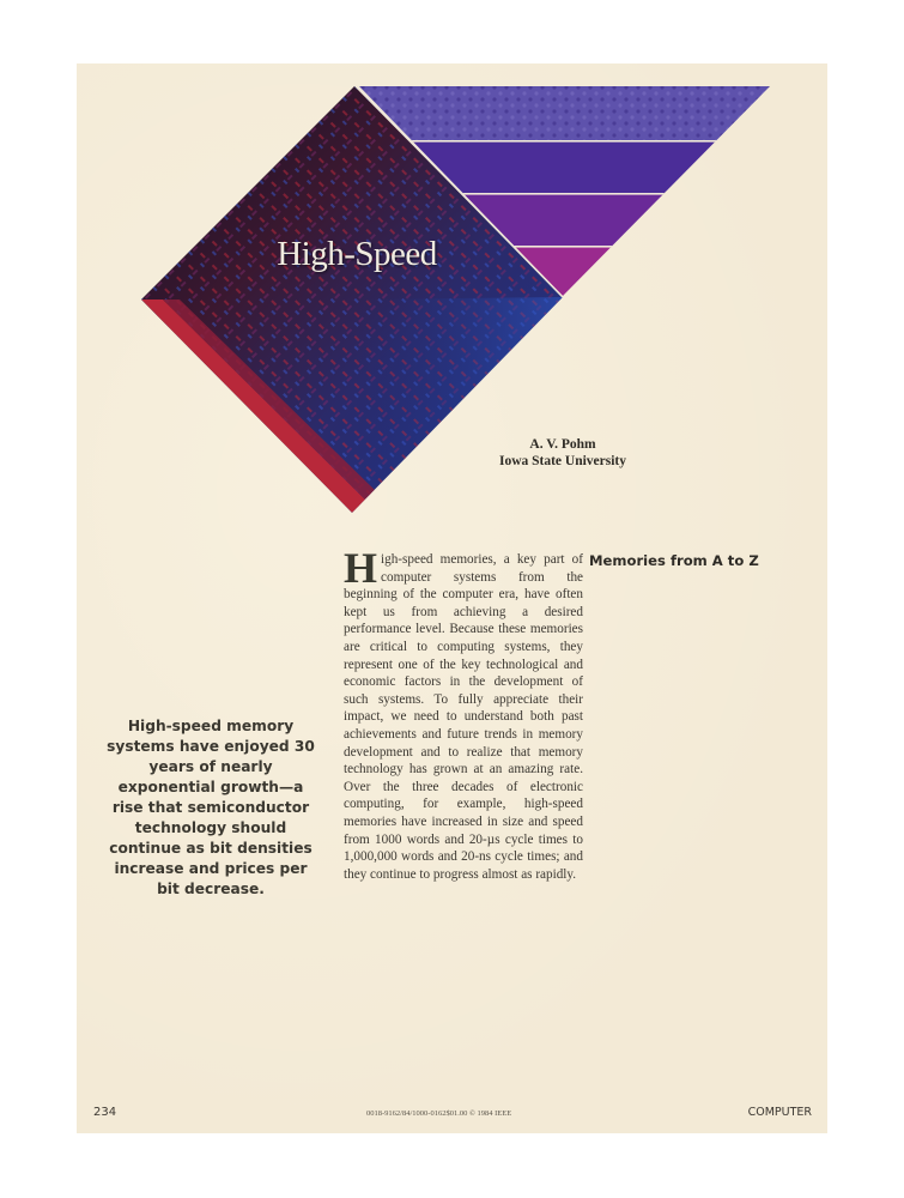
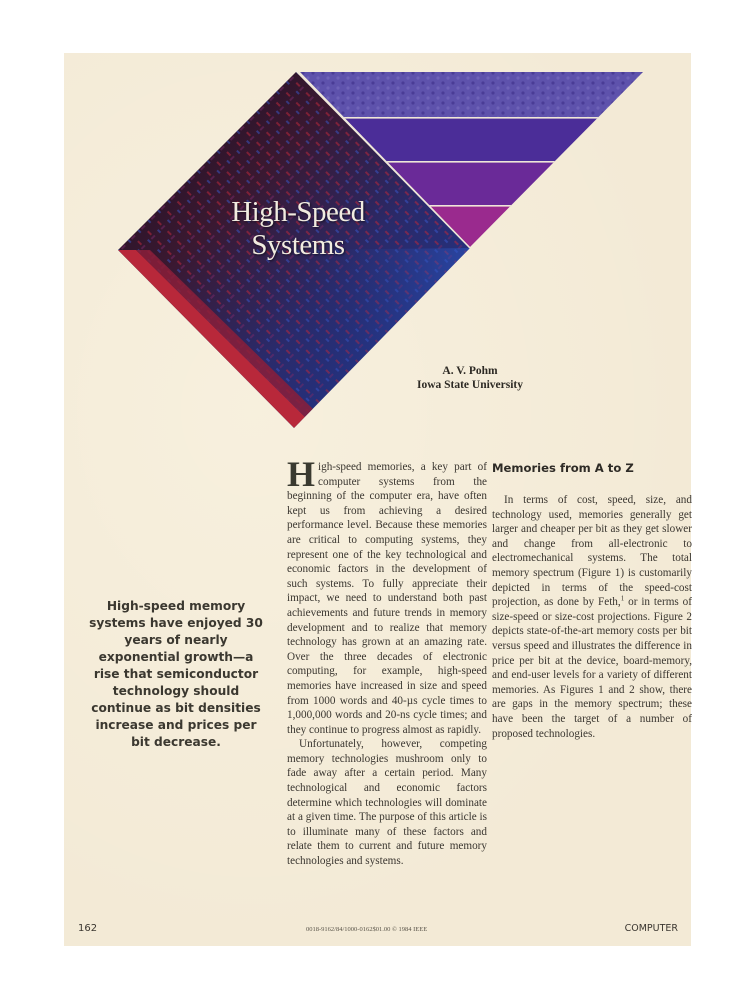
  High-Speed
+ Systems
  A. V. Pohm
  Iowa State University
  High-speed memory systems have enjoyed 30 years of nearly exponential growth—a rise that semiconductor technology should continue as bit densities increase and prices per bit decrease.
  H
- igh-speed memories, a key part of computer systems from the beginning of the computer era, have often kept us from achieving a desired performance level. Because these memories are critical to computing systems, they represent one of the key technological and economic factors in the development of such systems. To fully appreciate their impact, we need to understand both past achievements and future trends in memory development and to realize that memory technology has grown at an amazing rate. Over the three decades of electronic computing, for example, high-speed memories have increased in size and speed from 1000 words and 20-µs cycle times to 1,000,000 words and 20-ns cycle times; and they continue to progress almost as rapidly.
+ igh-speed memories, a key part of computer systems from the beginning of the computer era, have often kept us from achieving a desired performance level. Because these memories are critical to computing systems, they represent one of the key technological and economic factors in the development of such systems. To fully appreciate their impact, we need to understand both past achievements and future trends in memory development and to realize that memory technology has grown at an amazing rate. Over the three decades of electronic computing, for example, high-speed memories have increased in size and speed from 1000 words and 40-µs cycle times to 1,000,000 words and 20-ns cycle times; and they continue to progress almost as rapidly.
+ Unfortunately, however, competing memory technologies mushroom only to fade away after a certain period. Many technological and economic factors determine which technologies will dominate at a given time. The purpose of this article is to illuminate many of these factors and relate them to current and future memory technologies and systems.
  Memories from A to Z
+ In terms of cost, speed, size, and technology used, memories generally get larger and cheaper per bit as they get slower and change from all-electronic to electromechanical systems. The total memory spectrum (Figure 1) is customarily depicted in terms of the speed-cost projection, as done by Feth,1 or in terms of size-speed or size-cost projections. Figure 2 depicts state-of-the-art memory costs per bit versus speed and illustrates the difference in price per bit at the device, board-memory, and end-user levels for a variety of different memories. As Figures 1 and 2 show, there are gaps in the memory spectrum; these have been the target of a number of proposed technologies.
- 234
+ 162
  COMPUTER
